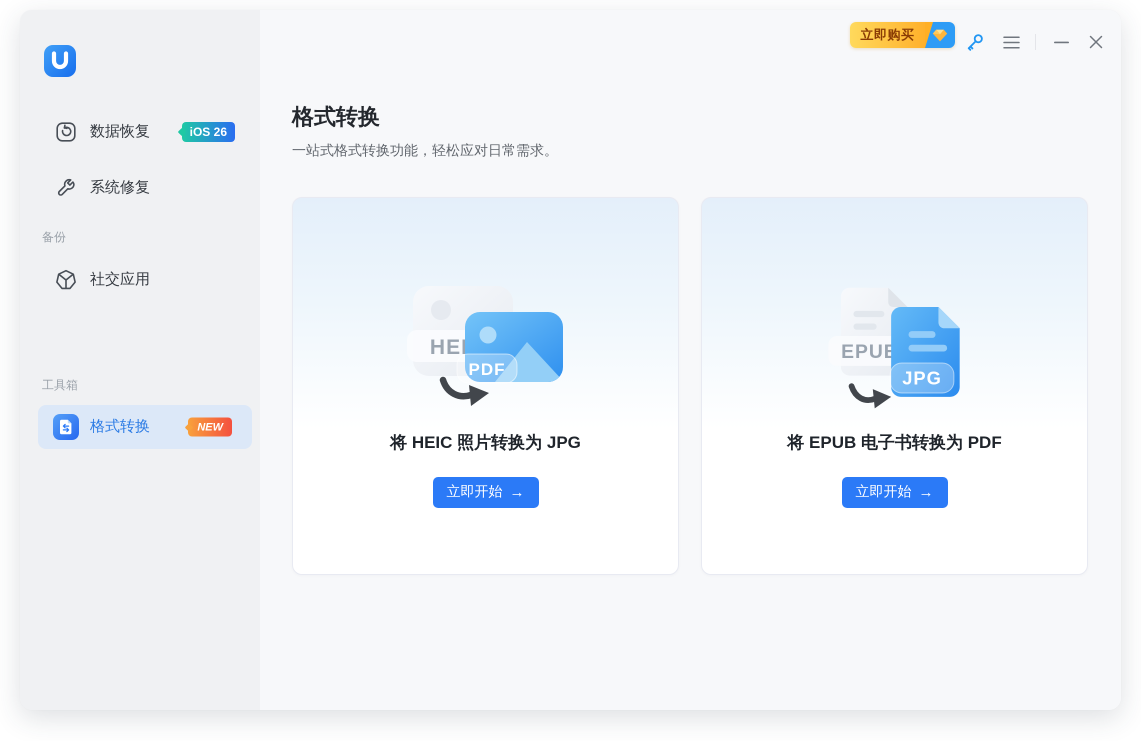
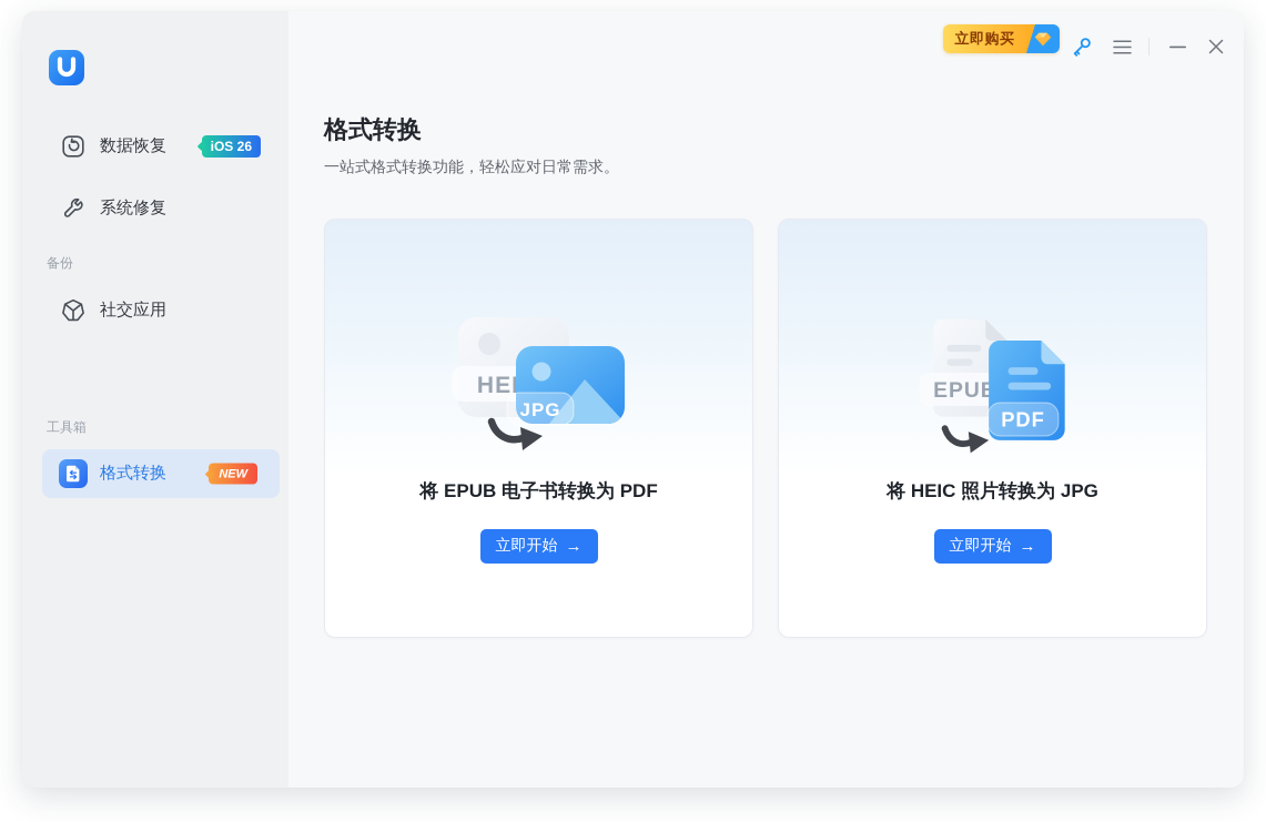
  数据恢复
  iOS 26
  系统修复
  备份
  社交应用
  工具箱
  格式转换
  NEW
  立即购买
  格式转换
  一站式格式转换功能，轻松应对日常需求。
  HEI
- PDF
+ JPG
- 将 HEIC 照片转换为 JPG
+ 将 EPUB 电子书转换为 PDF
  立即开始
  →
  EPU
- JPG
+ PDF
- 将 EPUB 电子书转换为 PDF
+ 将 HEIC 照片转换为 JPG
  立即开始
  →
